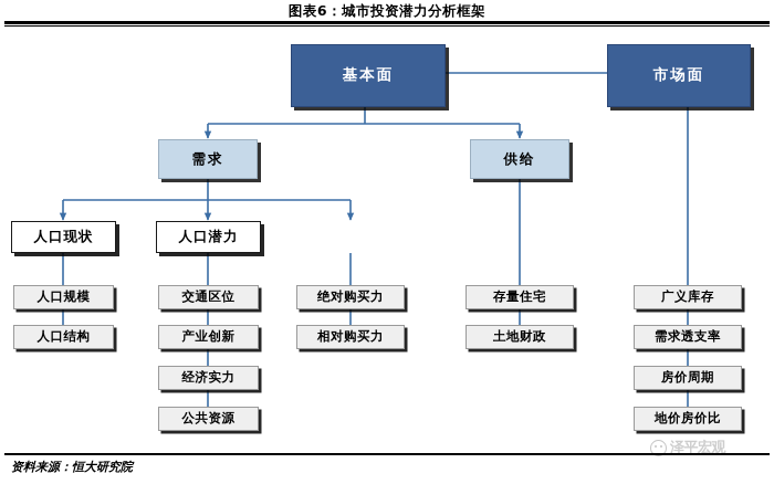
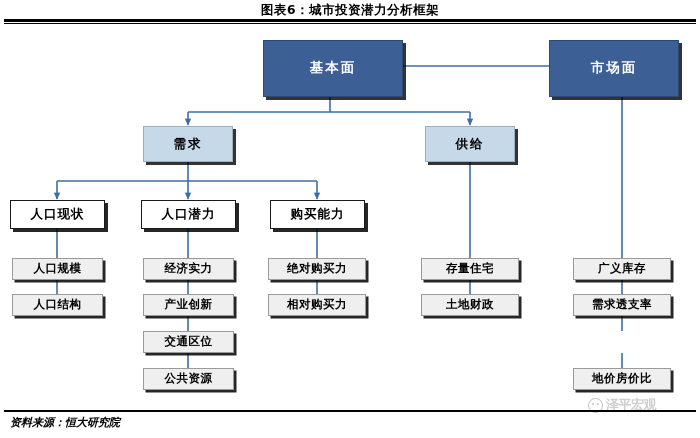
  图表6：城市投资潜力分析框架
  基本面
  市场面
  需求
  供给
  人口现状
  人口潜力
+ 购买能力
  人口规模
  人口结构
- 交通区位
+ 经济实力
  产业创新
- 经济实力
+ 交通区位
  公共资源
  绝对购买力
  相对购买力
  存量住宅
  土地财政
  广义库存
  需求透支率
- 房价周期
  地价房价比
  泽平宏观
  资料来源：恒大研究院
